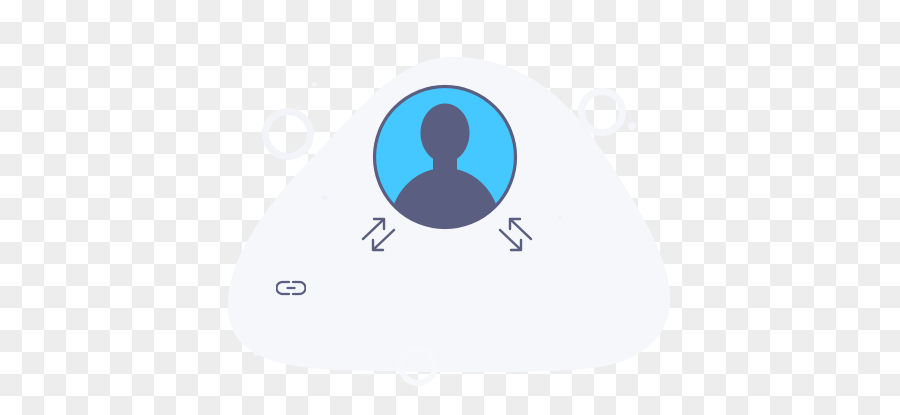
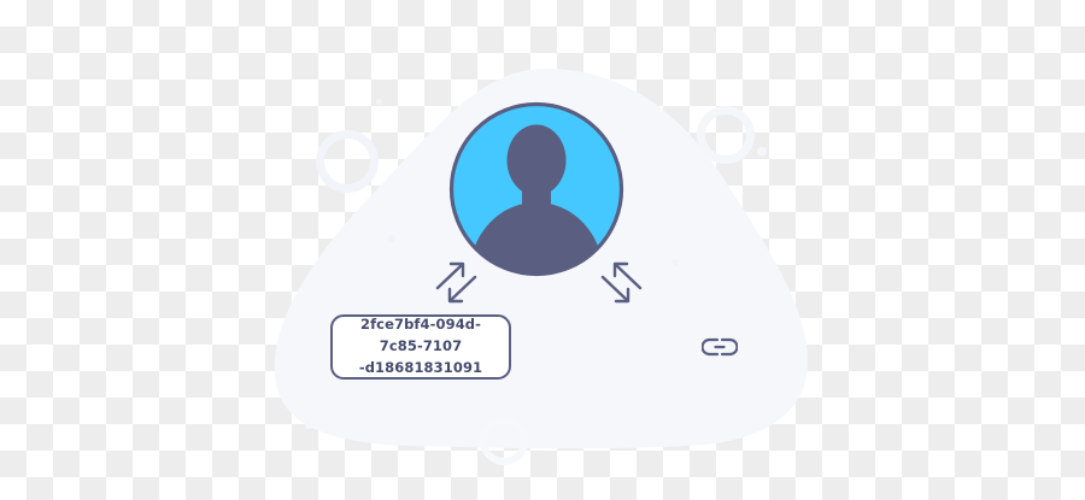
+ 2fce7bf4-094d-7c85-7107
+ -d18681831091
